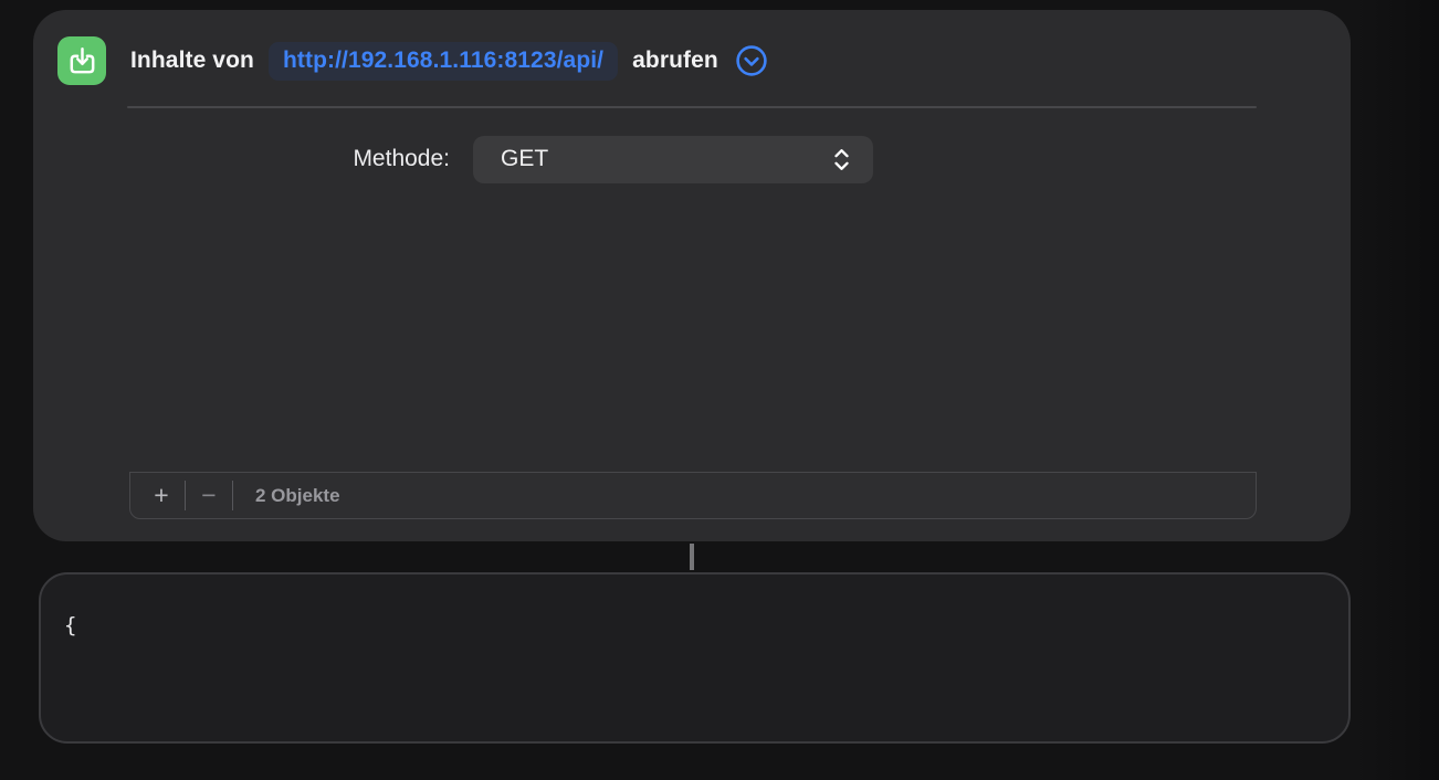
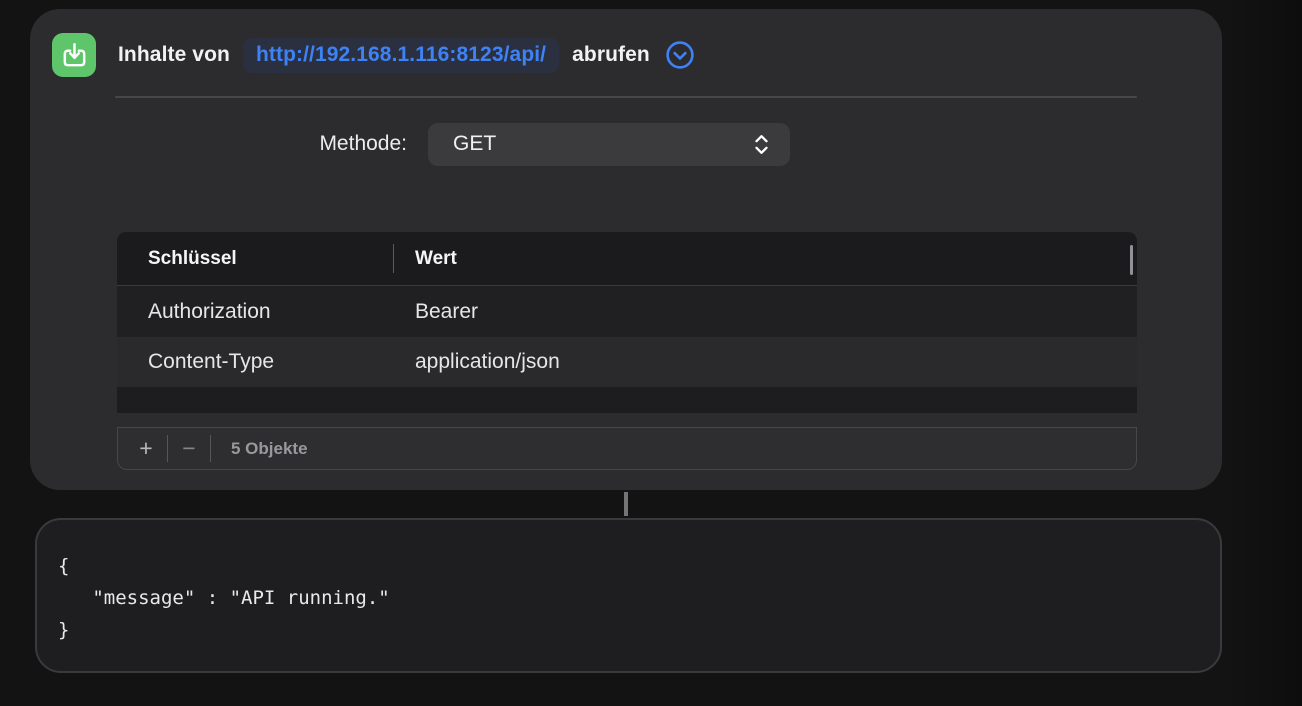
  Inhalte von
  http://192.168.1.116:8123/api/
  abrufen
  Methode:
  GET
+ Schlüssel
+ Wert
+ Authorization
+ Bearer
+ Content-Type
+ application/json
  +
  −
- 2 Objekte
+ 5 Objekte
  {
+ "message" : "API running."
+ }
